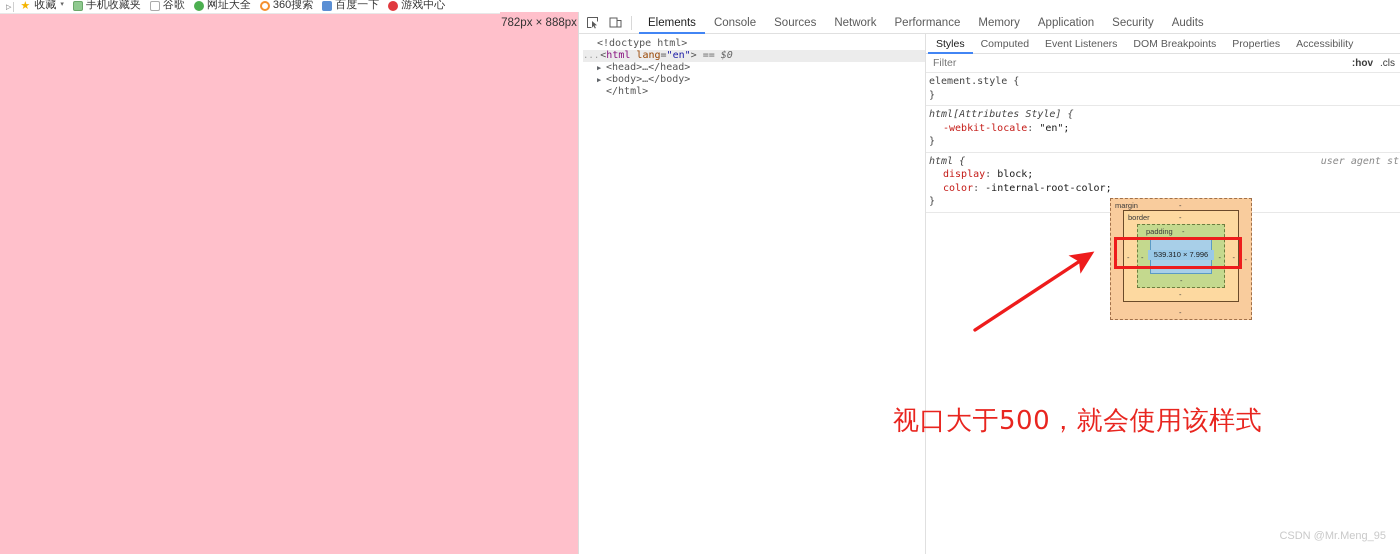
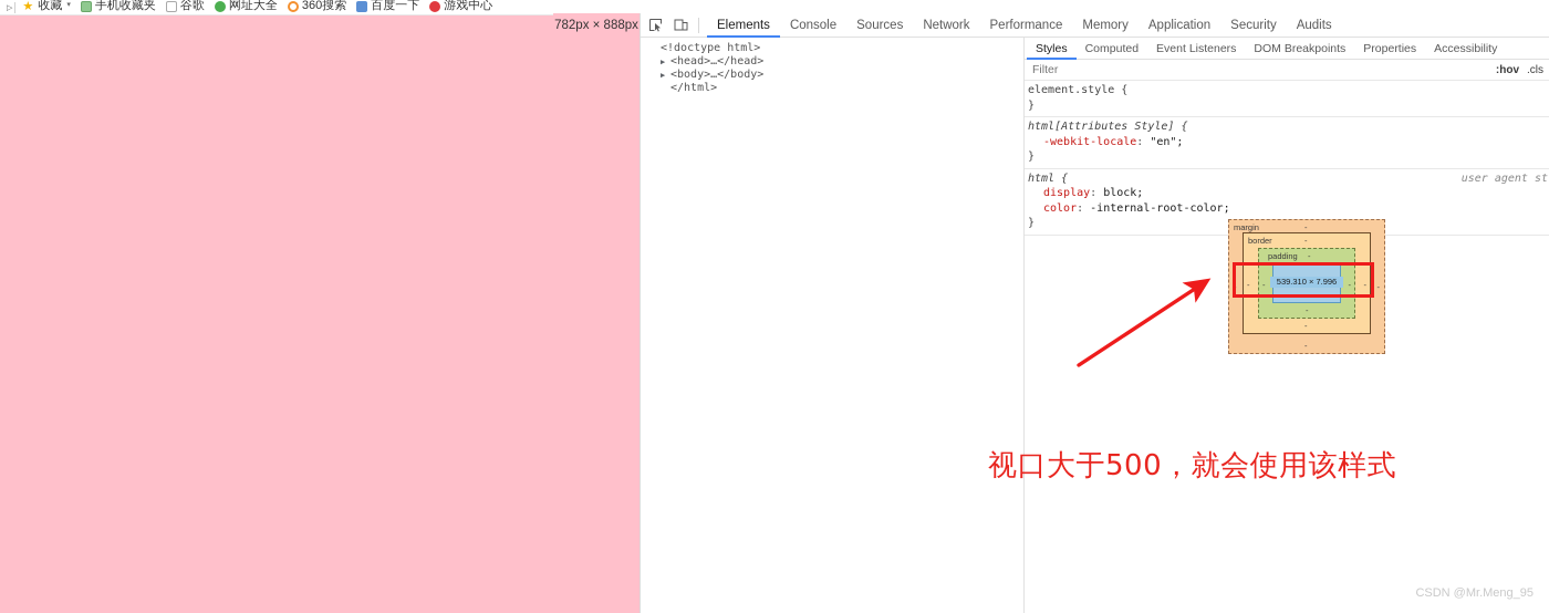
  ★
  收藏
  手机收藏夹
  谷歌
  网址大全
  360搜索
  百度一下
  游戏中心
  782px × 888px
  Elements
  Console
  Sources
  Network
  Performance
  Memory
  Application
  Security
  Audits
  <!doctype html>
- ...<html lang="en"> == $0
  ▶ <head>…</head>
  ▶ <body>…</body>
  </html>
  Styles
  Computed
  Event Listeners
  DOM Breakpoints
  Properties
  Accessibility
  Filter
  :hov
  .cls
  element.style {
  }
  html[Attributes Style] {
  -webkit-locale: "en";
  }
  html {
  user agent st
  display: block;
  color: -internal-root-color;
  }
  margin
  -
  -
  -
  -
  border
  -
  -
  -
  -
  padding
  -
  -
  -
  -
  539.310 × 7.996
  视口大于500，就会使用该样式
  CSDN @Mr.Meng_95
